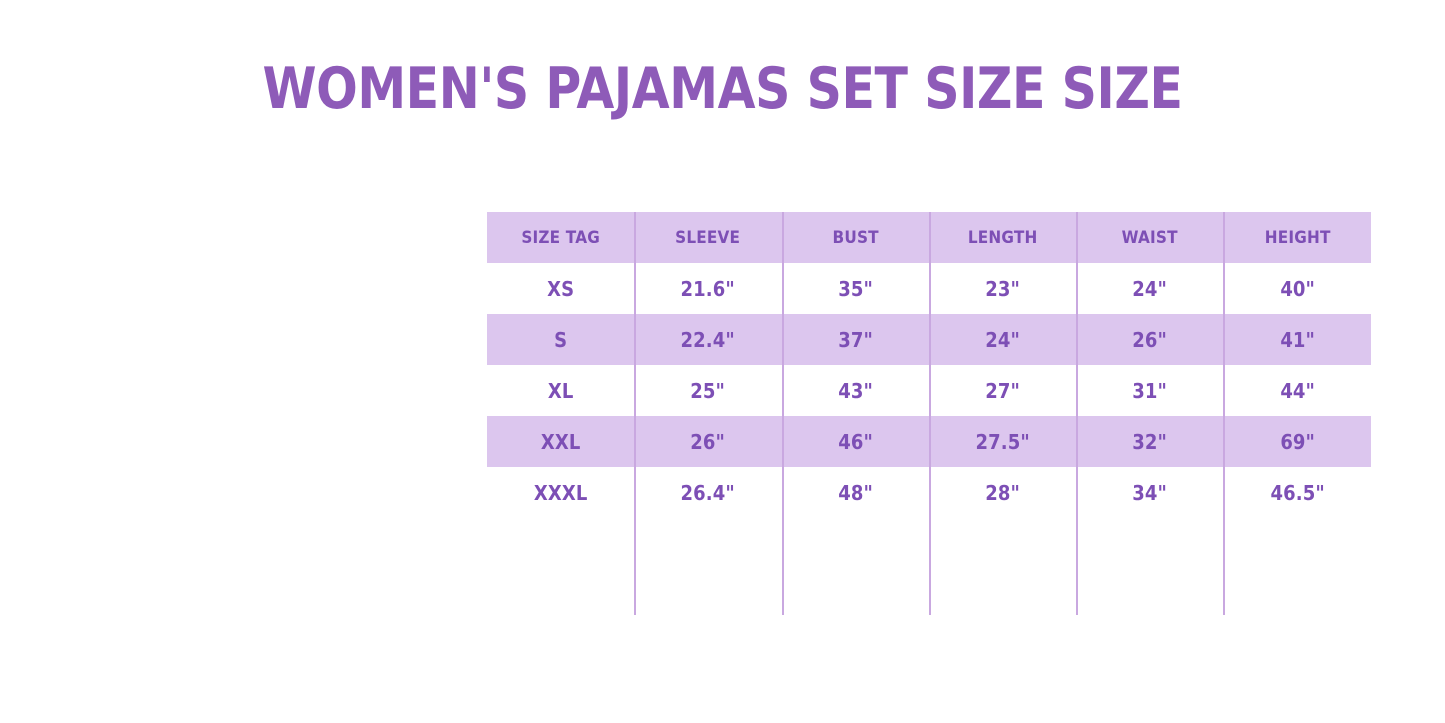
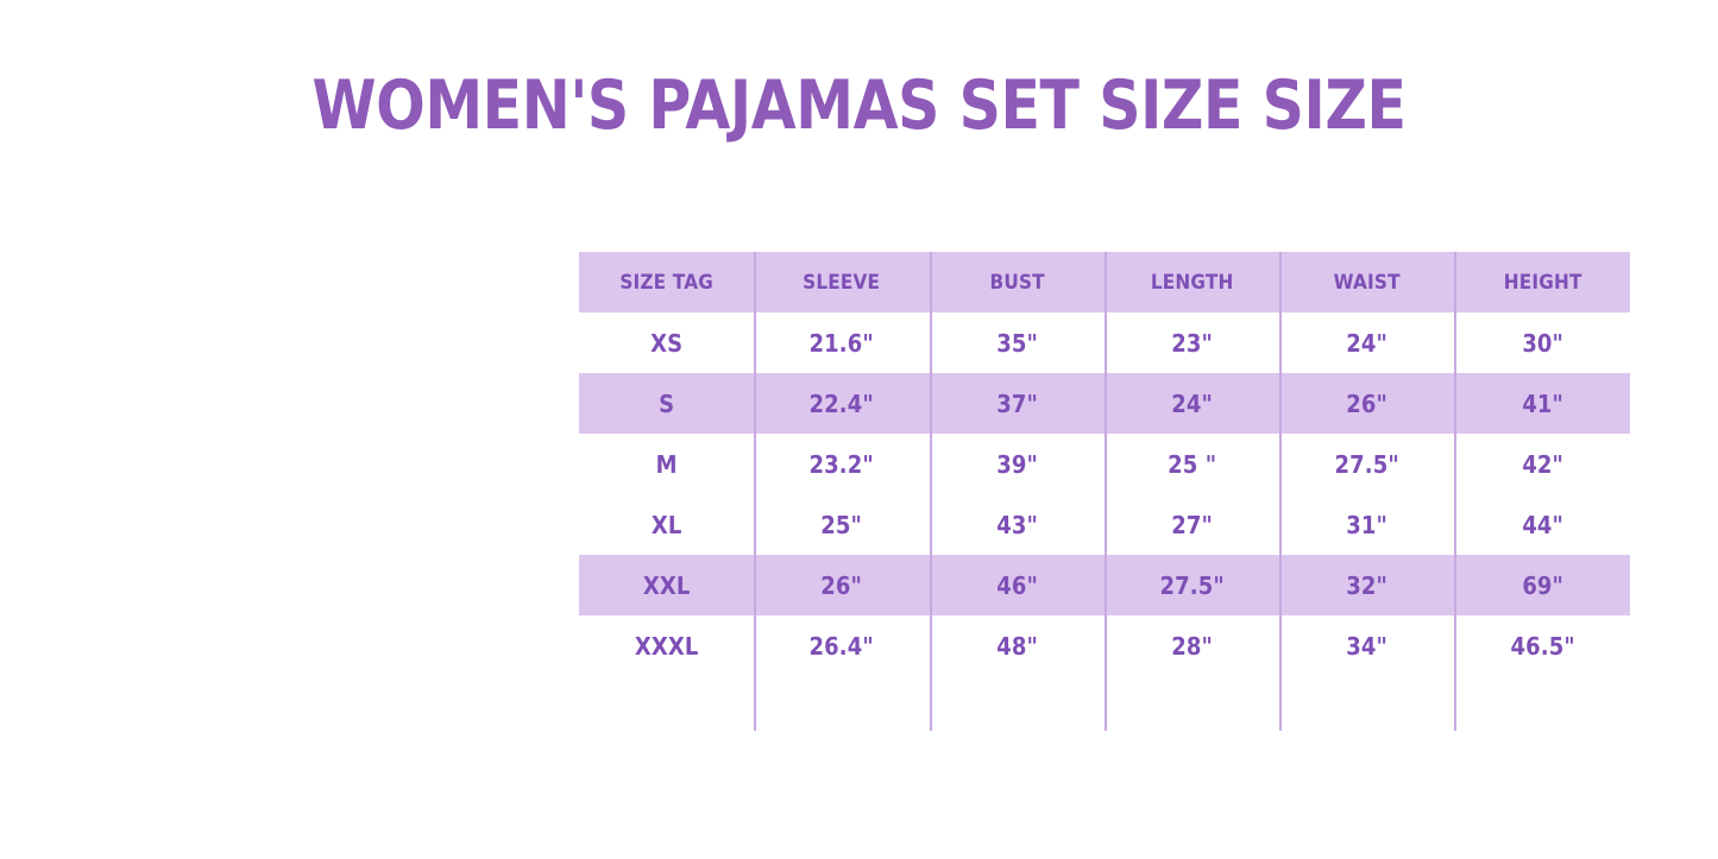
  WOMEN'S PAJAMAS SET SIZE SIZE
  SIZE TAG	SLEEVE	BUST	LENGTH	WAIST	HEIGHT
- XS	21.6"	35"	23"	24"	40"
+ XS	21.6"	35"	23"	24"	30"
  S	22.4"	37"	24"	26"	41"
+ M	23.2"	39"	25 "	27.5"	42"
  XL	25"	43"	27"	31"	44"
  XXL	26"	46"	27.5"	32"	69"
  XXXL	26.4"	48"	28"	34"	46.5"
